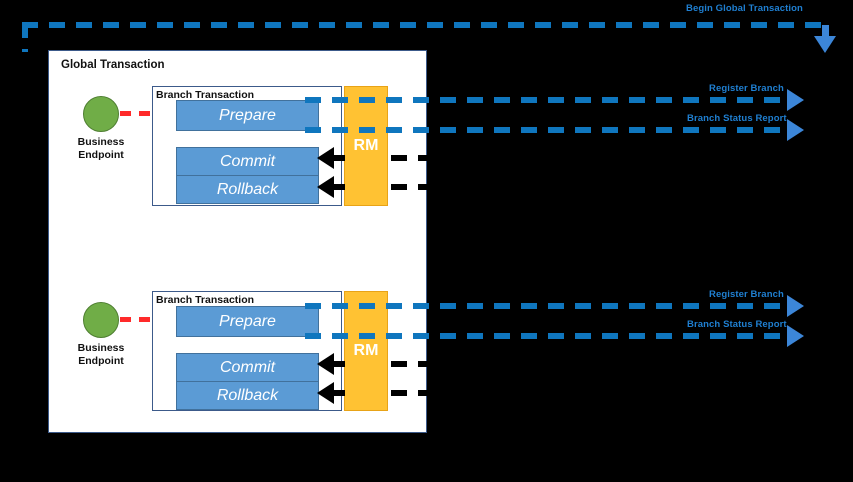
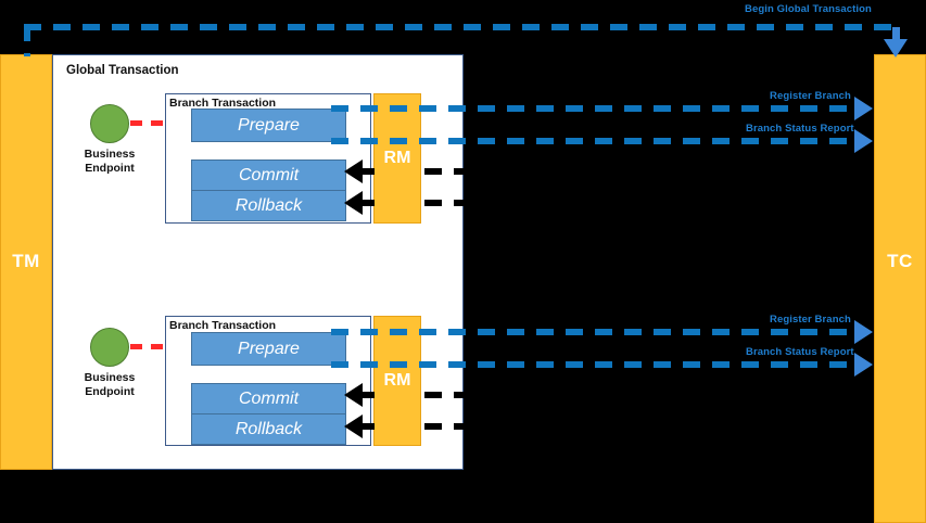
+ TM
+ TC
  Begin Global Transaction
  Global Transaction
  Business
  Endpoint
  Branch Transaction
  Prepare
  Commit
  Rollback
  RM
  Register Branch
  Branch Status Report
  Business
  Endpoint
  Branch Transaction
  Prepare
  Commit
  Rollback
  RM
  Register Branch
  Branch Status Report
